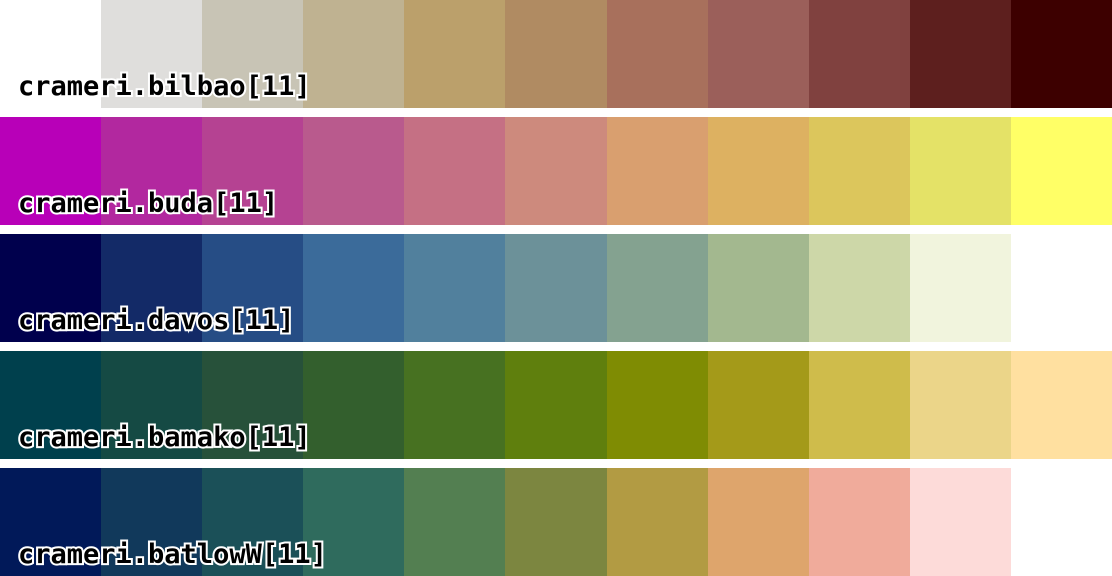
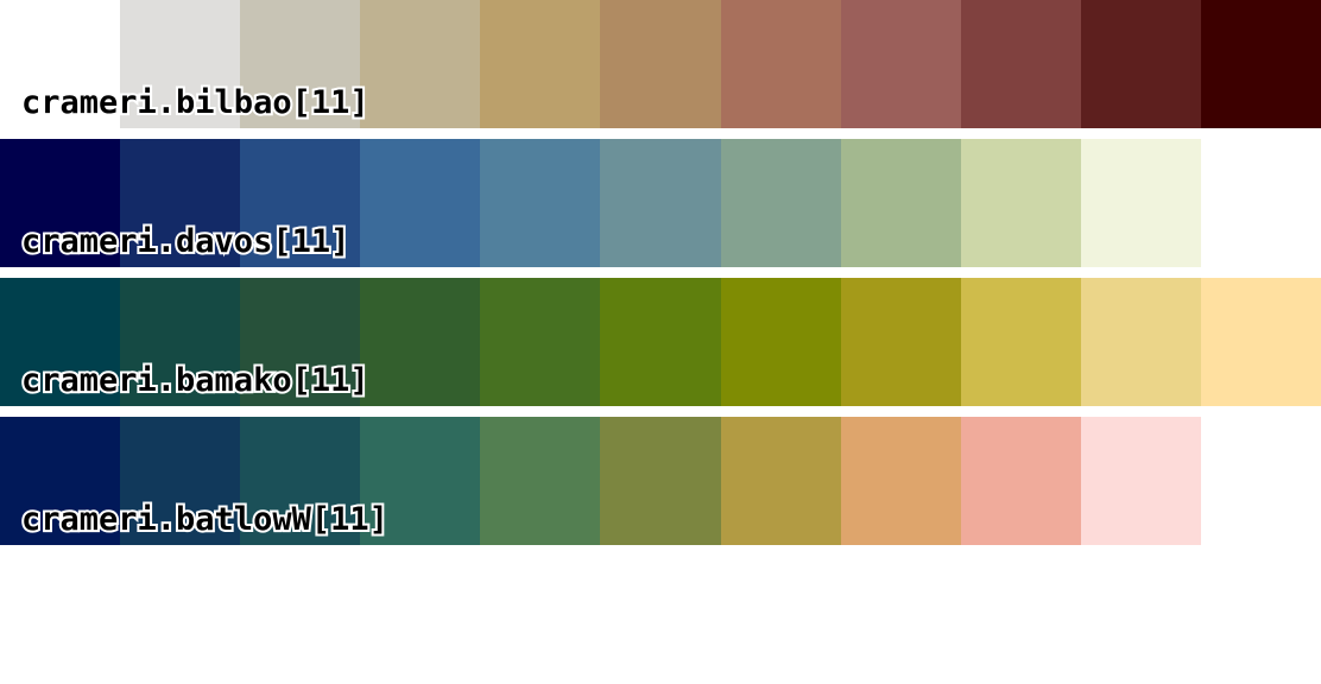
  crameri.bilbao[11]
- crameri.buda[11]
  crameri.davos[11]
  crameri.bamako[11]
  crameri.batlowW[11]
